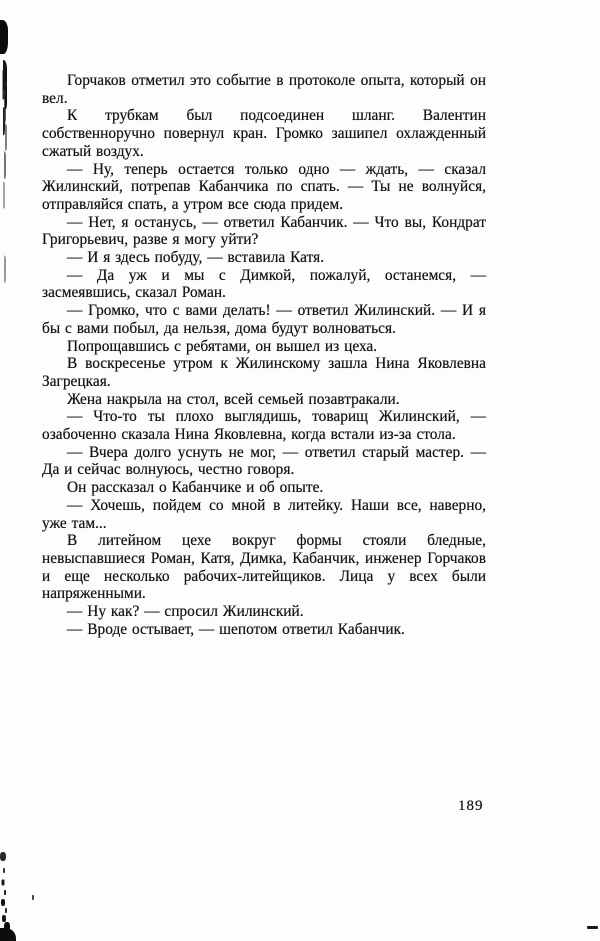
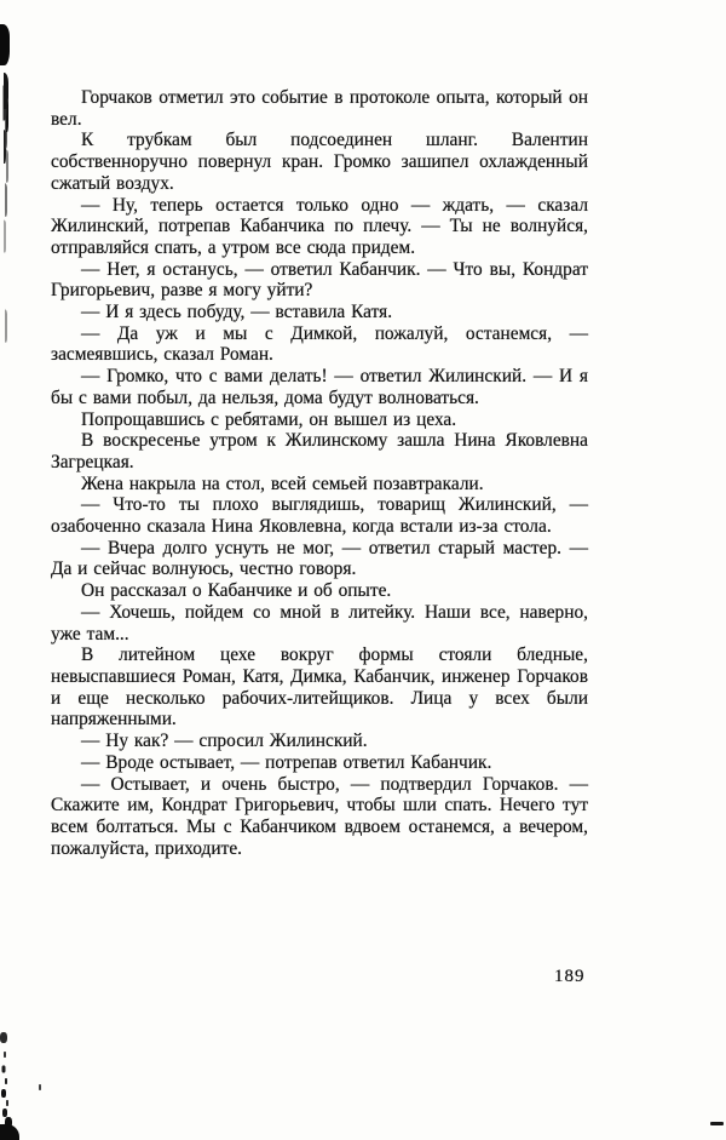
  Горчаков отметил это событие в протоколе опыта, который он вел.
  К трубкам был подсоединен шланг. Валентин собственноручно повернул кран. Громко зашипел охлажденный сжатый воздух.
- — Ну, теперь остается только одно — ждать, — сказал Жилинский, потрепав Кабанчика по спать. — Ты не волнуйся, отправляйся спать, а утром все сюда придем.
+ — Ну, теперь остается только одно — ждать, — сказал Жилинский, потрепав Кабанчика по плечу. — Ты не волнуйся, отправляйся спать, а утром все сюда придем.
  — Нет, я останусь, — ответил Кабанчик. — Что вы, Кондрат Григорьевич, разве я могу уйти?
  — И я здесь побуду, — вставила Катя.
  — Да уж и мы с Димкой, пожалуй, останемся, — засмеявшись, сказал Роман.
  — Громко, что с вами делать! — ответил Жилинский. — И я бы с вами побыл, да нельзя, дома будут волноваться.
  Попрощавшись с ребятами, он вышел из цеха.
  В воскресенье утром к Жилинскому зашла Нина Яковлевна Загрецкая.
  Жена накрыла на стол, всей семьей позавтракали.
  — Что-то ты плохо выглядишь, товарищ Жилинский, — озабоченно сказала Нина Яковлевна, когда встали из-за стола.
  — Вчера долго уснуть не мог, — ответил старый мастер. — Да и сейчас волнуюсь, честно говоря.
  Он рассказал о Кабанчике и об опыте.
  — Хочешь, пойдем со мной в литейку. Наши все, наверно, уже там...
  В литейном цехе вокруг формы стояли бледные, невыспавшиеся Роман, Катя, Димка, Кабанчик, инженер Горчаков и еще несколько рабочих-литейщиков. Лица у всех были напряженными.
  — Ну как? — спросил Жилинский.
- — Вроде остывает, — шепотом ответил Кабанчик.
+ — Вроде остывает, — потрепав ответил Кабанчик.
+ — Остывает, и очень быстро, — подтвердил Горчаков. — Скажите им, Кондрат Григорьевич, чтобы шли спать. Нечего тут всем болтаться. Мы с Кабанчиком вдвоем останемся, а вечером, пожалуйста, приходите.
  189
